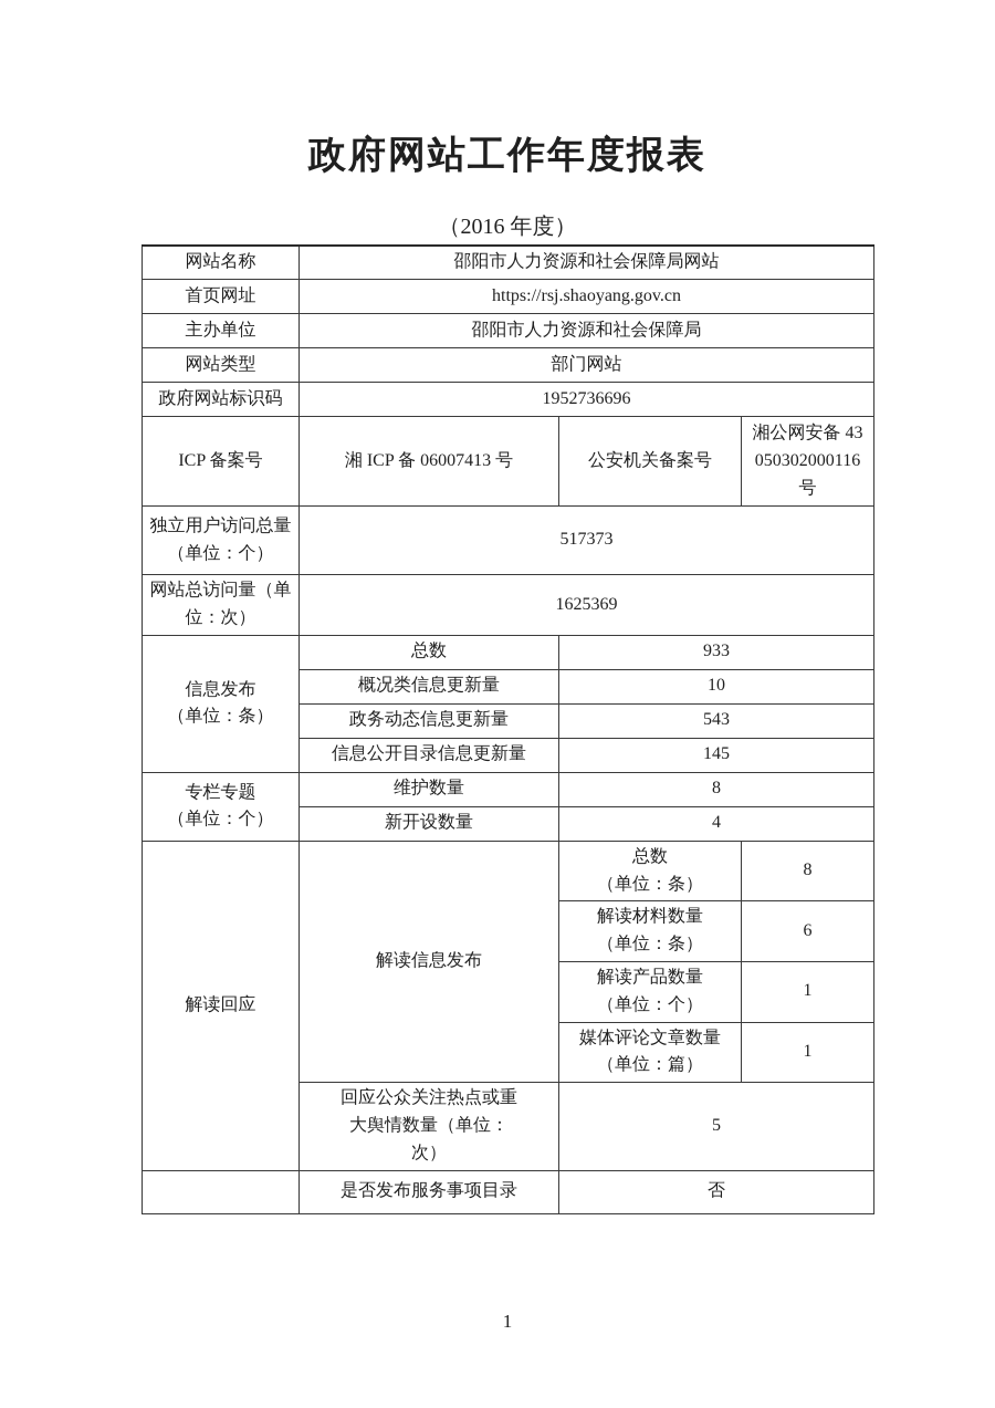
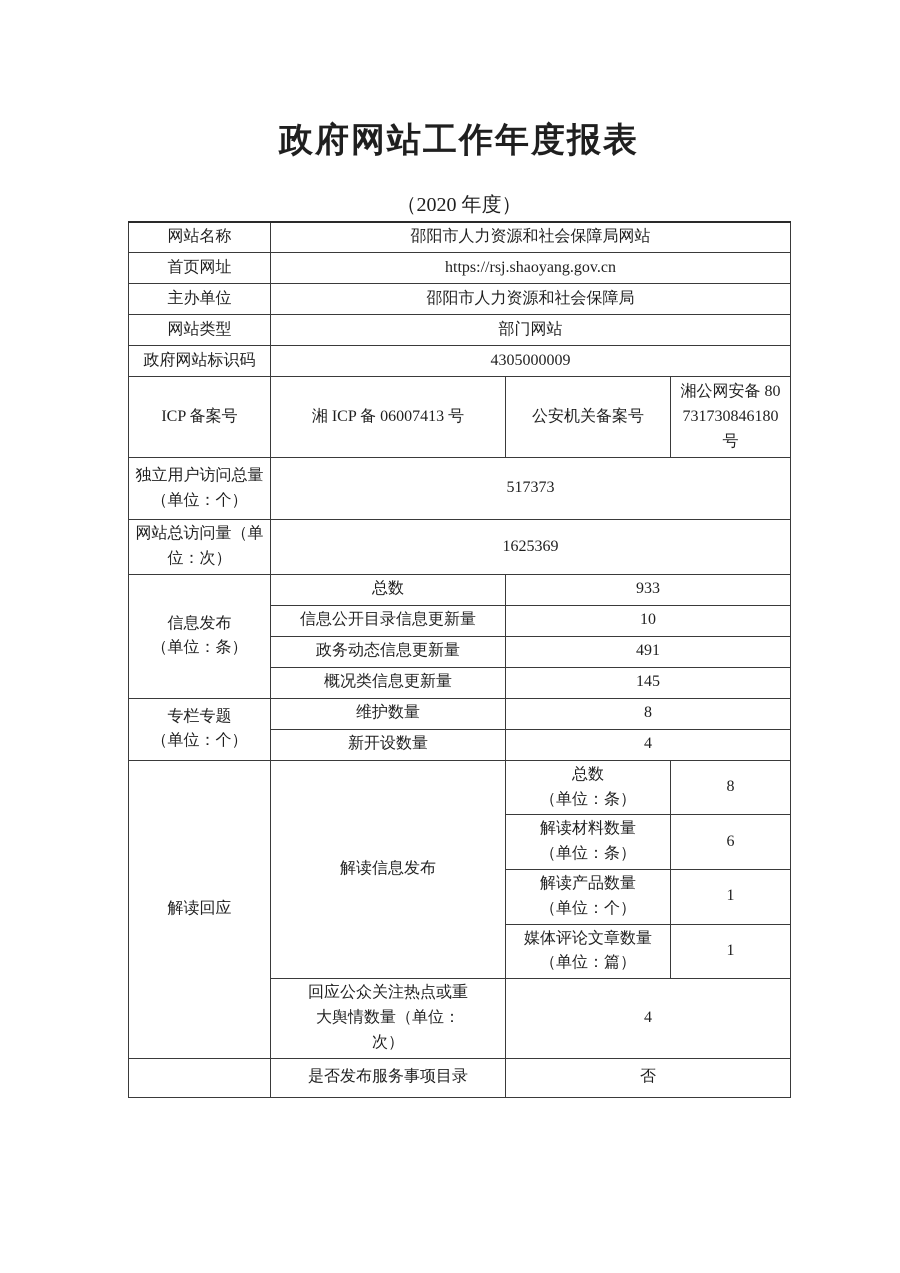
  政府网站工作年度报表
- （2016 年度）
+ （2020 年度）
  网站名称	邵阳市人力资源和社会保障局网站
  首页网址	https://rsj.shaoyang.gov.cn
  主办单位	邵阳市人力资源和社会保障局
  网站类型	部门网站
- 政府网站标识码	1952736696
+ 政府网站标识码	4305000009
- ICP 备案号	湘 ICP 备 06007413 号	公安机关备案号	湘公网安备 43050302000116 号
+ ICP 备案号	湘 ICP 备 06007413 号	公安机关备案号	湘公网安备 80731730846180 号
  独立用户访问总量（单位：个）	517373
  网站总访问量（单位：次）	1625369
  信息发布 （单位：条）	总数	933
- 概况类信息更新量	10
+ 信息公开目录信息更新量	10
- 政务动态信息更新量	543
+ 政务动态信息更新量	491
- 信息公开目录信息更新量	145
+ 概况类信息更新量	145
  专栏专题 （单位：个）	维护数量	8
  新开设数量	4
  解读回应	解读信息发布	总数 （单位：条）	8
  解读材料数量 （单位：条）	6
  解读产品数量 （单位：个）	1
  媒体评论文章数量 （单位：篇）	1
- 回应公众关注热点或重大舆情数量（单位：次）	5
+ 回应公众关注热点或重大舆情数量（单位：次）	4
  	是否发布服务事项目录	否
- 1
